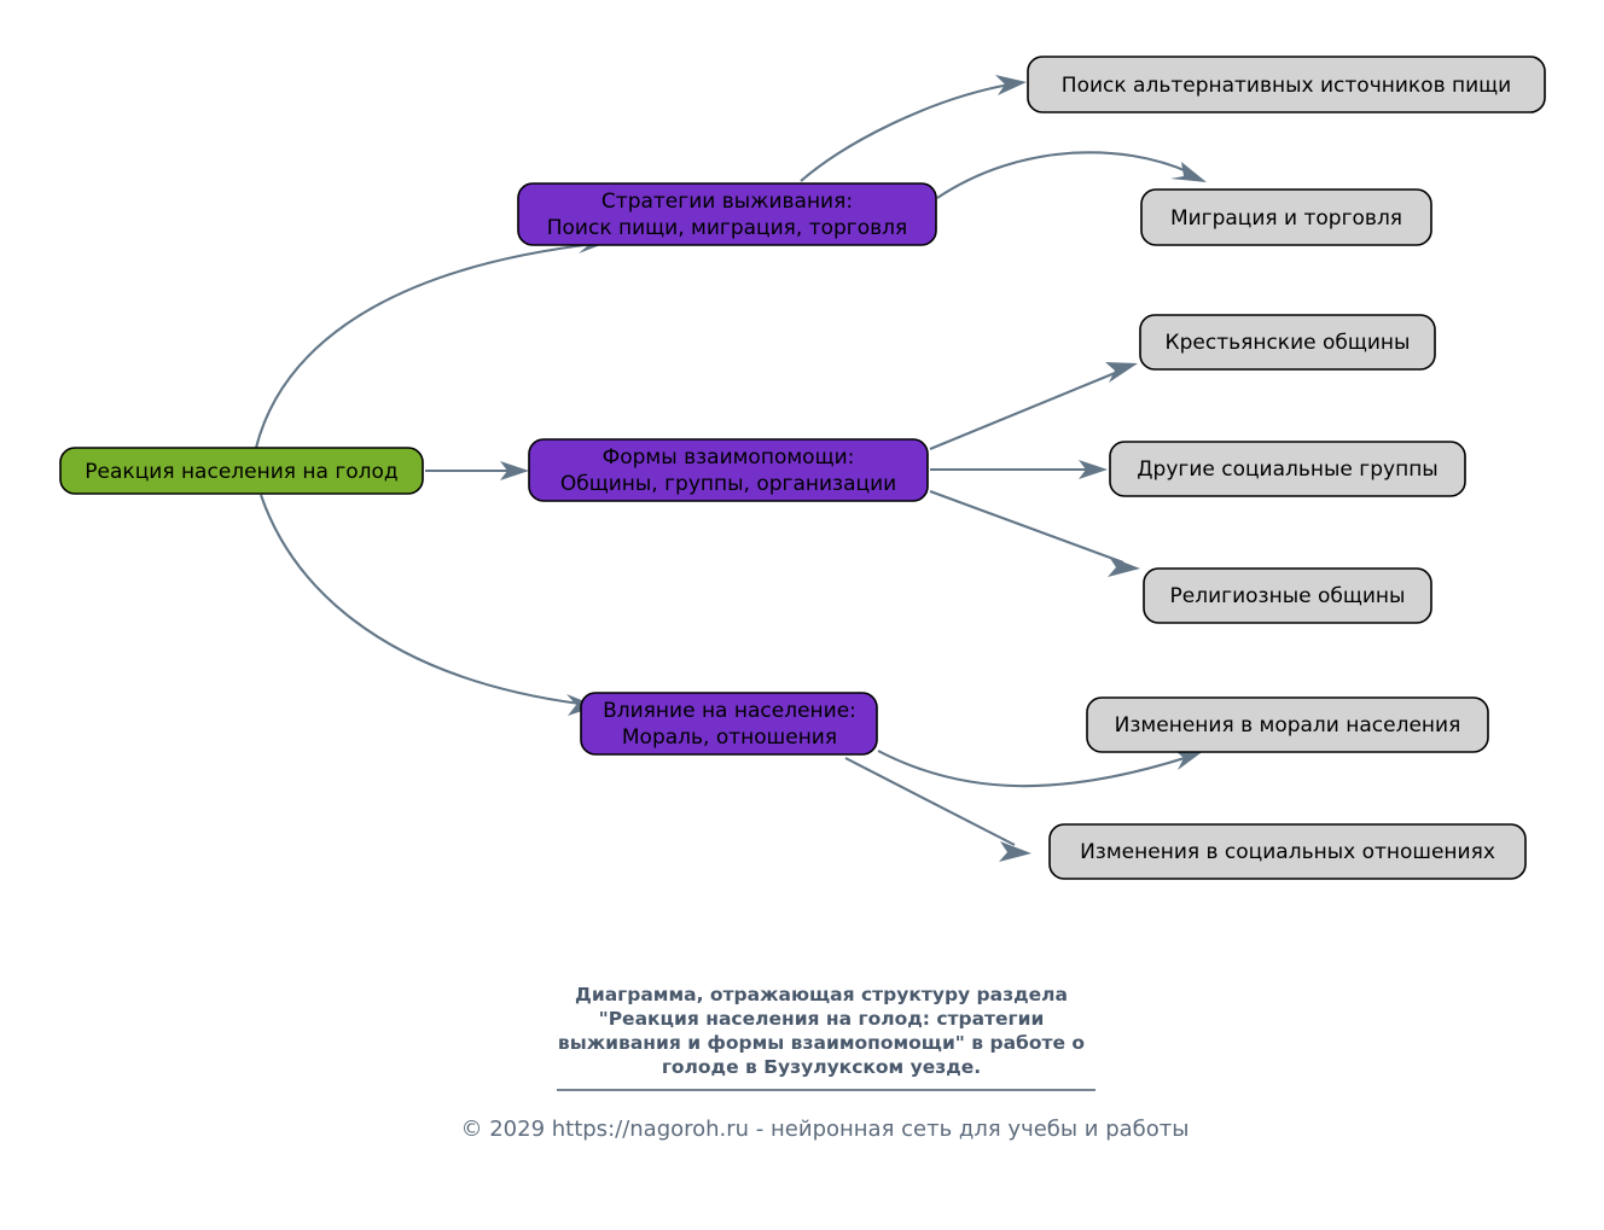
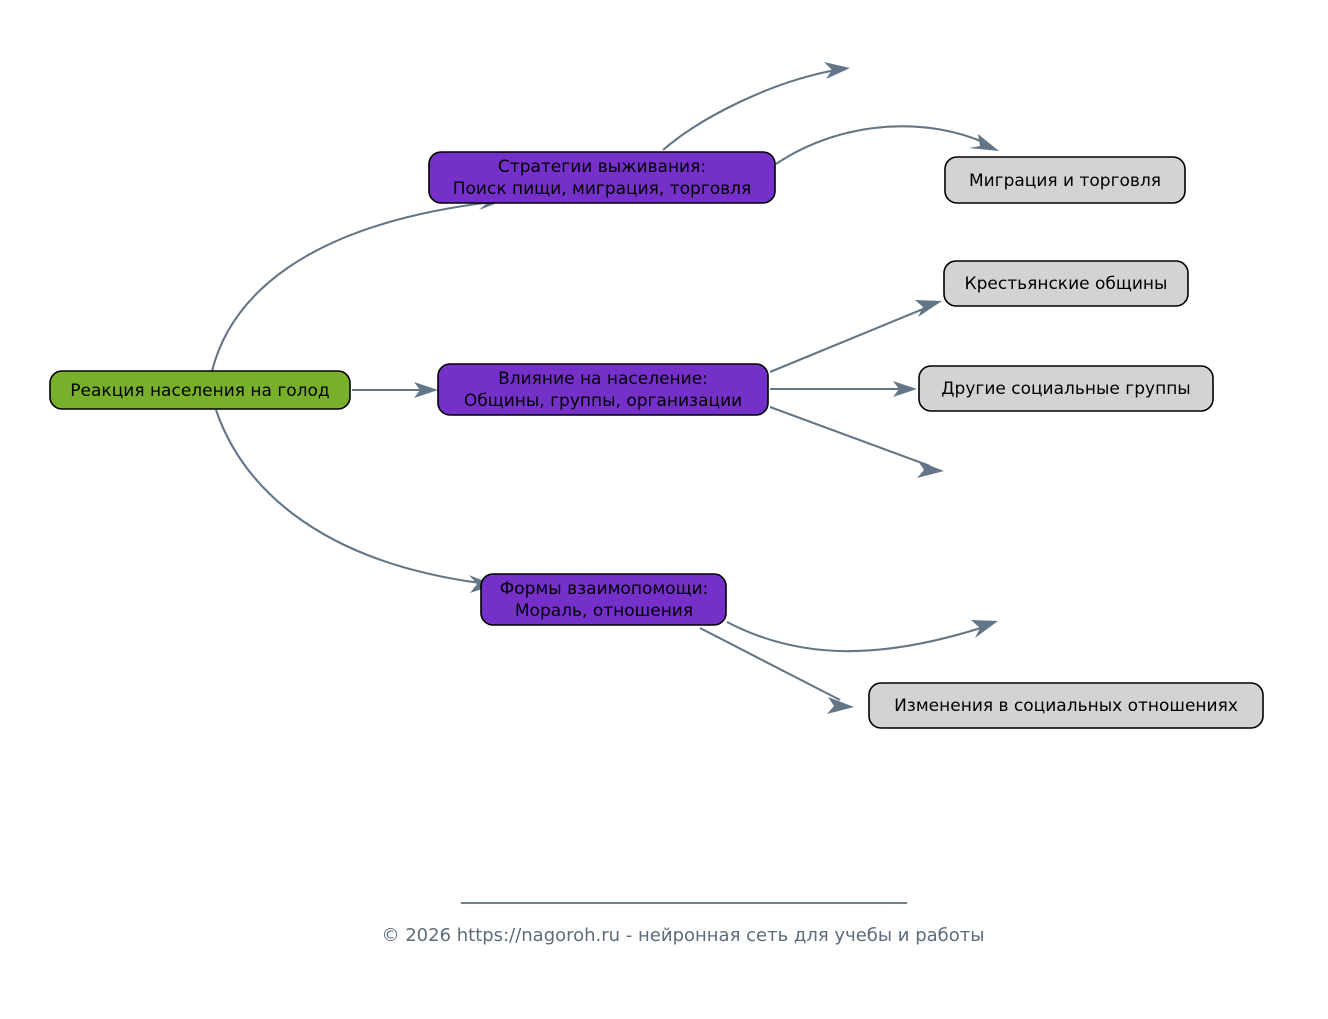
  Реакция населения на голод
  Стратегии выживания:
  Поиск пищи, миграция, торговля
- Поиск альтернативных источников пищи
  Миграция и торговля
- Формы взаимопомощи:
+ Влияние на население:
  Общины, группы, организации
  Крестьянские общины
  Другие социальные группы
- Религиозные общины
- Влияние на население:
+ Формы взаимопомощи:
  Мораль, отношения
- Изменения в морали населения
  Изменения в социальных отношениях
- Диаграмма, отражающая структуру раздела
- "Реакция населения на голод: стратегии
- выживания и формы взаимопомощи" в работе о
- голоде в Бузулукском уезде.
- © 2029 https://nagoroh.ru - нейронная сеть для учебы и работы
+ © 2026 https://nagoroh.ru - нейронная сеть для учебы и работы
